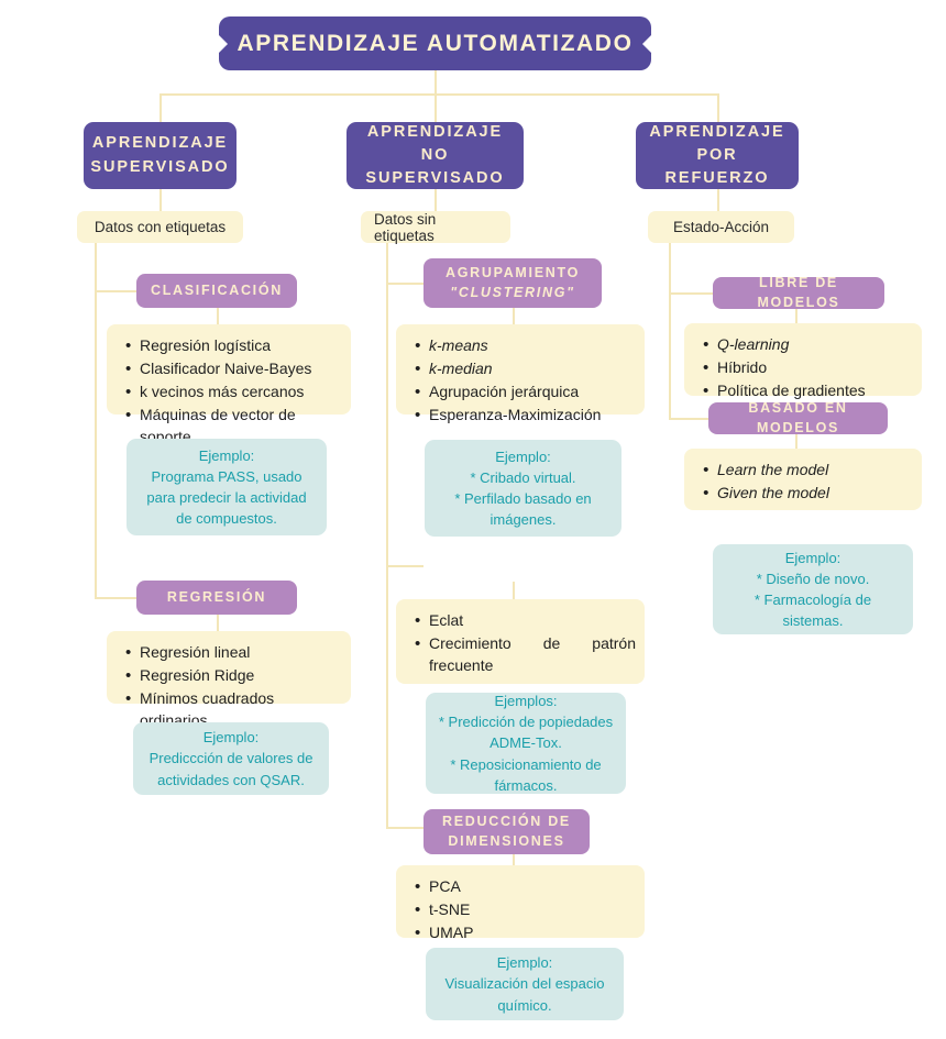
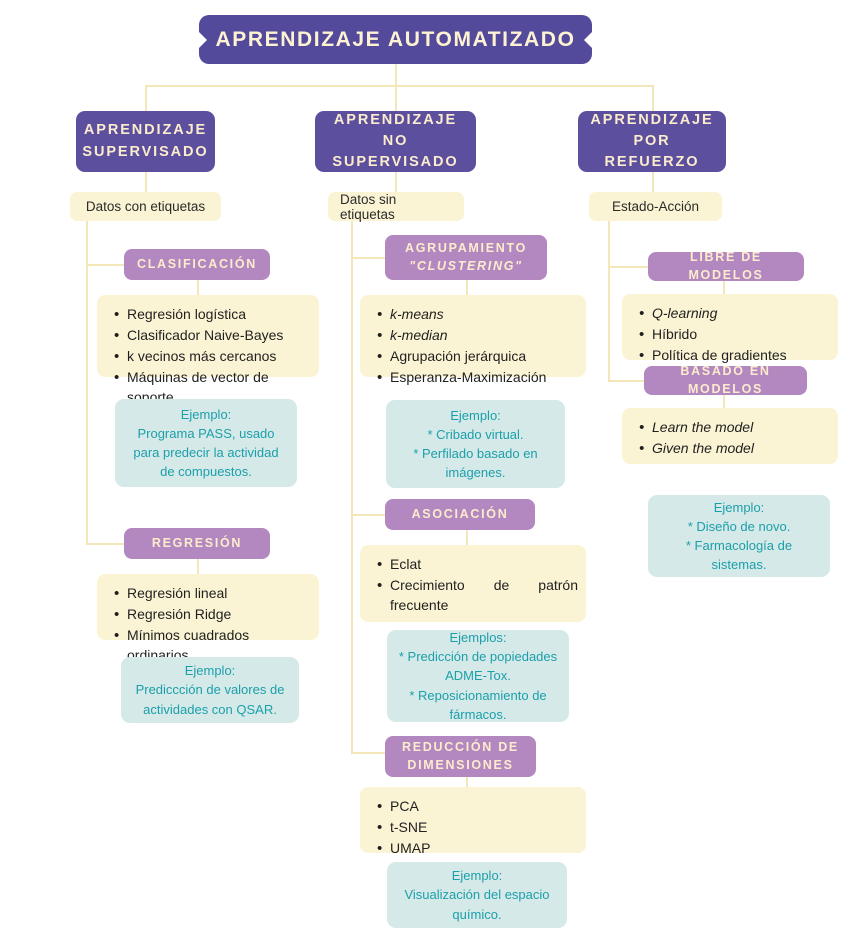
  APRENDIZAJE AUTOMATIZADO
  APRENDIZAJE
  SUPERVISADO
  APRENDIZAJE NO
  SUPERVISADO
  APRENDIZAJE
  POR REFUERZO
  Datos con etiquetas
  Datos sin etiquetas
  Estado-Acción
  CLASIFICACIÓN
  Regresión logística
  Clasificador Naive-Bayes
  k vecinos más cercanos
  Máquinas de vector de soporte
  Ejemplo:
  Programa PASS, usado
  para predecir la actividad
  de compuestos.
  REGRESIÓN
  Regresión lineal
  Regresión Ridge
  Mínimos cuadrados ordinarios
  Ejemplo:
  Prediccción de valores de
  actividades con QSAR.
  AGRUPAMIENTO
  "CLUSTERING"
  k-means
  k-median
  Agrupación jerárquica
  Esperanza-Maximización
  Ejemplo:
  * Cribado virtual.
  * Perfilado basado en
  imágenes.
+ ASOCIACIÓN
  Eclat
  Crecimiento de patrón frecuente
  Ejemplos:
  * Predicción de popiedades
  ADME-Tox.
  * Reposicionamiento de
  fármacos.
  REDUCCIÓN DE
  DIMENSIONES
  PCA
  t-SNE
  UMAP
  Ejemplo:
  Visualización del espacio
  químico.
  LIBRE DE MODELOS
  Q-learning
  Híbrido
  Política de gradientes
  BASADO EN MODELOS
  Learn the model
  Given the model
  Ejemplo:
  * Diseño de novo.
  * Farmacología de
  sistemas.
